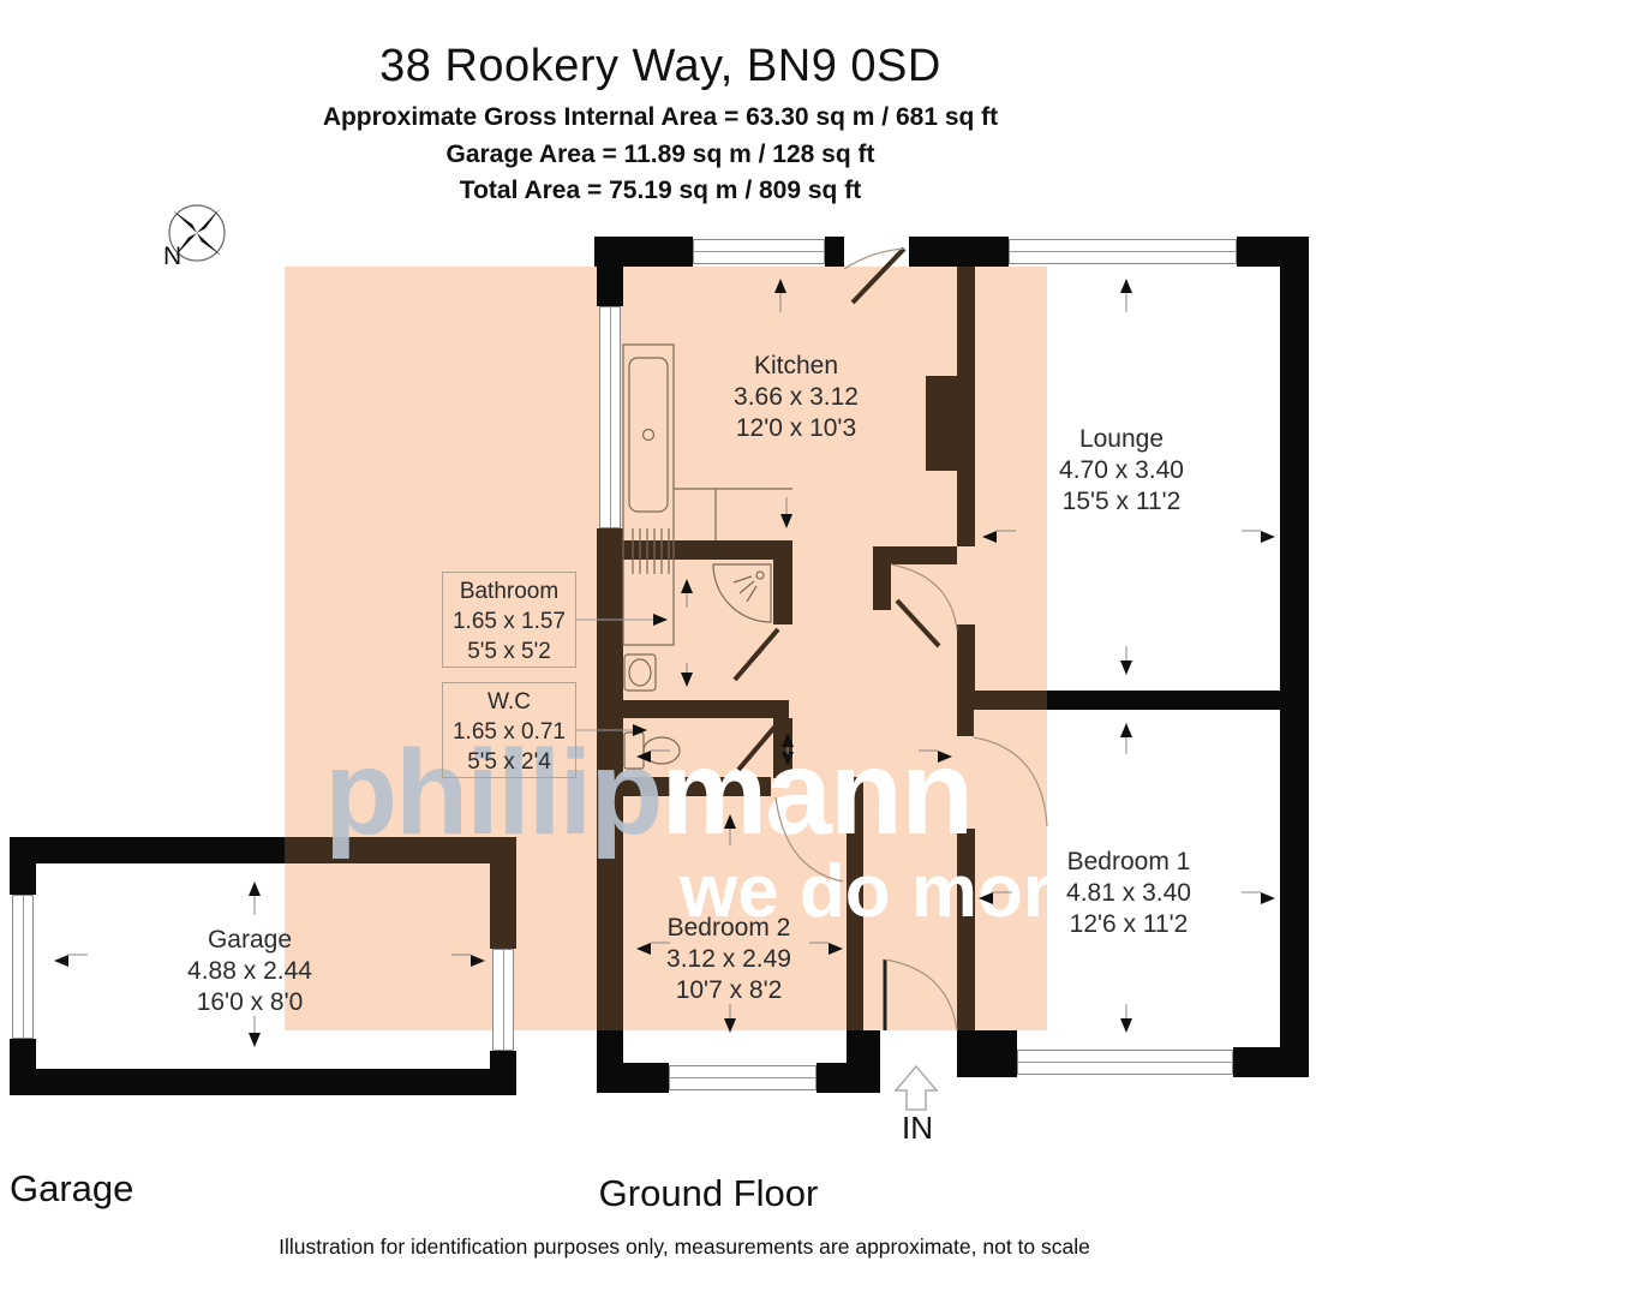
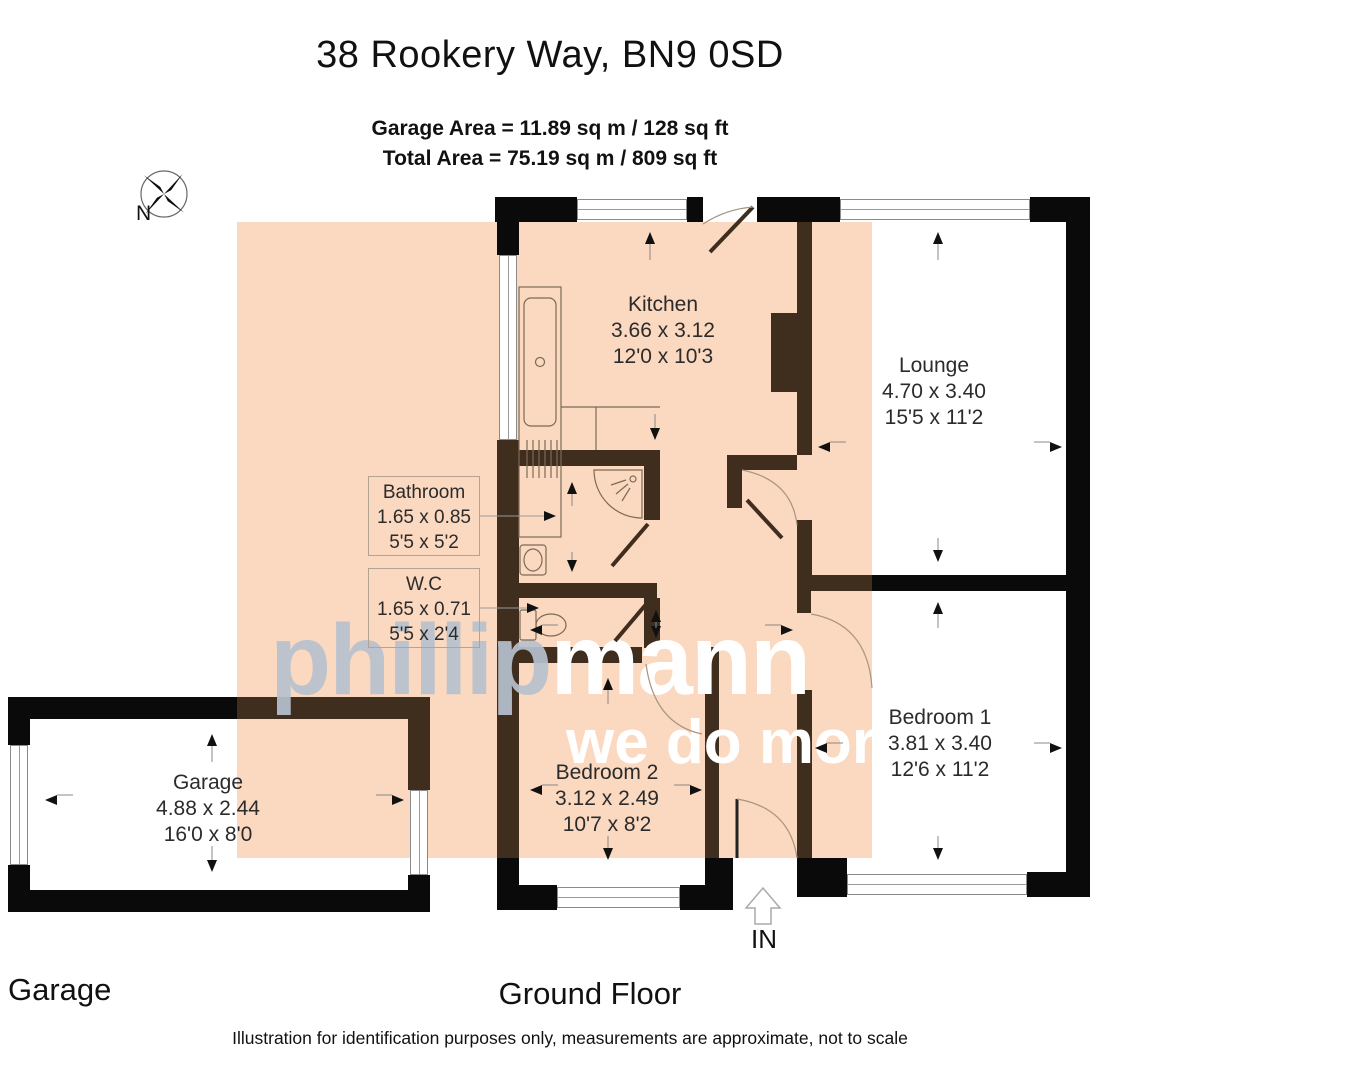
  38 Rookery Way, BN9 0SD
- Approximate Gross Internal Area = 63.30 sq m / 681 sq ft
  Garage Area = 11.89 sq m / 128 sq ft
  Total Area = 75.19 sq m / 809 sq ft
  N
  phillipmann
  we do mre
  Kitchen
  3.66 x 3.12
  12'0 x 10'3
  Lounge
  4.70 x 3.40
  15'5 x 11'2
  Bathroom
- 1.65 x 1.57
+ 1.65 x 0.85
  5'5 x 5'2
  W.C
  1.65 x 0.71
  5'5 x 2'4
  Bedroom 1
- 4.81 x 3.40
+ 3.81 x 3.40
  12'6 x 11'2
  Bedroom 2
  3.12 x 2.49
  10'7 x 8'2
  Garage
  4.88 x 2.44
  16'0 x 8'0
  IN
  Garage
  Ground Floor
  Illustration for identification purposes only, measurements are approximate, not to scale
